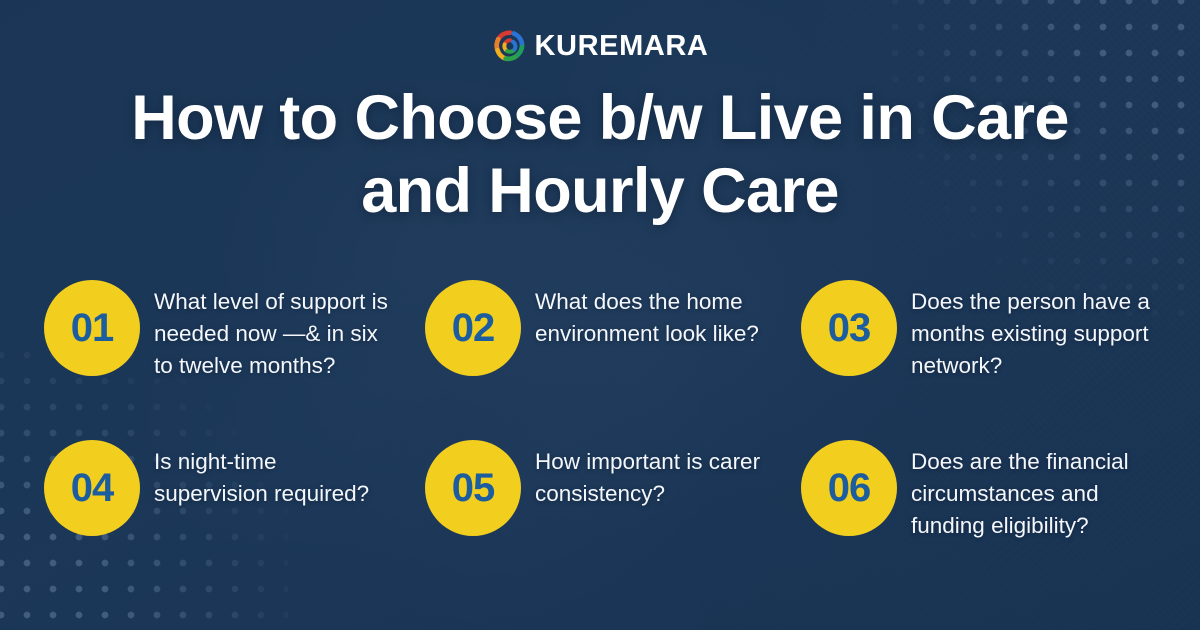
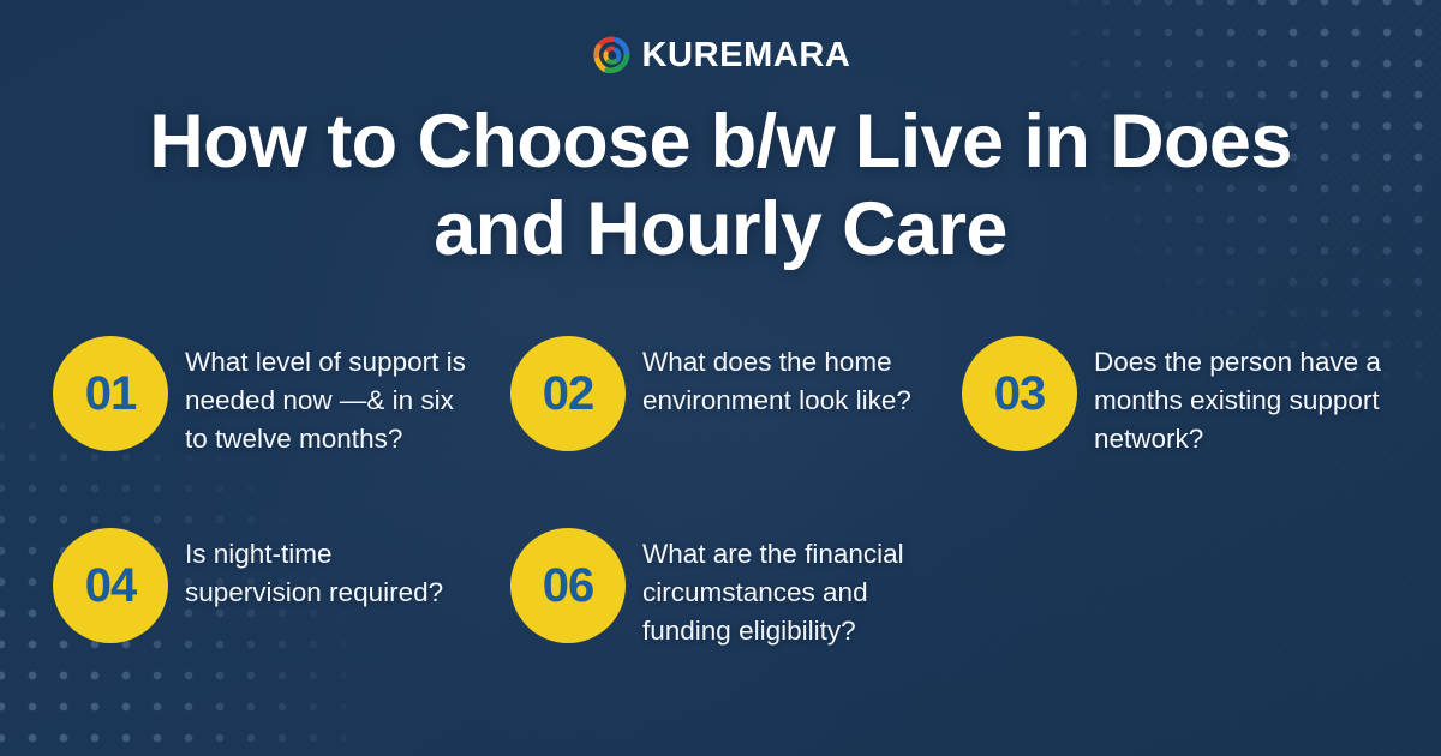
  KUREMARA
- How to Choose b/w Live in Care
+ How to Choose b/w Live in Does
  and Hourly Care
  01
  What level of support is needed now —& in six to twelve months?
  02
  What does the home environment look like?
  03
  Does the person have a months existing support network?
  04
  Is night-time supervision required?
- 05
- How important is carer consistency?
  06
- Does are the financial circumstances and funding eligibility?
+ What are the financial circumstances and funding eligibility?
